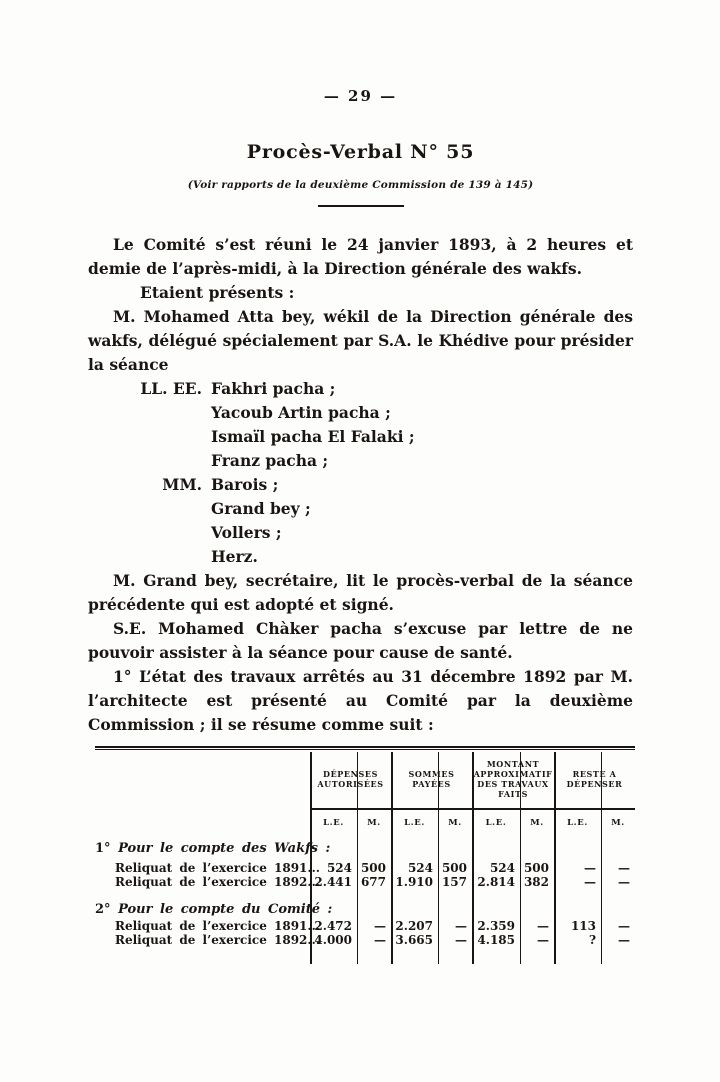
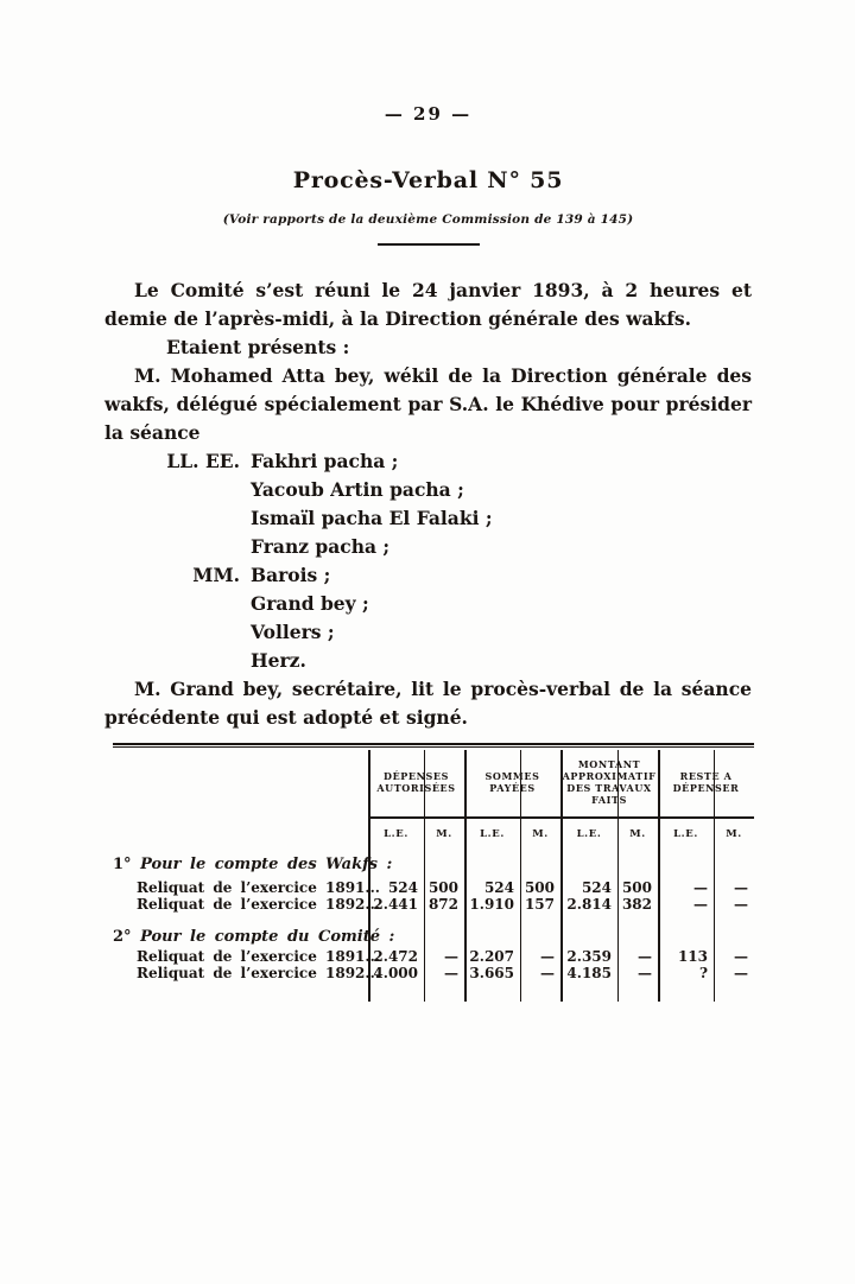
  — 29 —
  Procès-Verbal N° 55
  (Voir rapports de la deuxième Commission de 139 à 145)
  Le Comité s’est réuni le 24 janvier 1893, à 2 heures et demie de l’après-midi, à la Direction générale des wakfs.
  Etaient présents :
  M. Mohamed Atta bey, wékil de la Direction générale des wakfs, délégué spécialement par S.A. le Khédive pour présider la séance
  LL. EE.
  Fakhri pacha ;
  Yacoub Artin pacha ;
  Ismaïl pacha El Falaki ;
  Franz pacha ;
  MM.
  Barois ;
  Grand bey ;
  Vollers ;
  Herz.
  M. Grand bey, secrétaire, lit le procès-verbal de la séance précédente qui est adopté et signé.
- S.E. Mohamed Chàker pacha s’excuse par lettre de ne pouvoir assister à la séance pour cause de santé.
- 1° L’état des travaux arrêtés au 31 décembre 1892 par M. l’architecte est présenté au Comité par la deuxième Commission ; il se résume comme suit :
  DÉPENSES AUTORISÉES
  SOMMES PAYÉES
  MONTANT APPROXIMATIF DES TRAVAUX FAITS
  RESTE A DÉPENSER
  L.E.
  M.
  L.E.
  M.
  L.E.
  M.
  L.E.
  M.
  1° Pour le compte des Wakfs :
  Reliquat de l’exercice 1891...
  524
  500
  524
  500
  524
  500
  —
  —
  Reliquat de l’exercice 1892...
  2.441
- 677
+ 872
  1.910
  157
  2.814
  382
  —
  —
  2° Pour le compte du Comité :
  Reliquat de l’exercice 1891...
  2.472
  —
  2.207
  —
  2.359
  —
  113
  —
  Reliquat de l’exercice 1892...
  4.000
  —
  3.665
  —
  4.185
  —
  ?
  —
